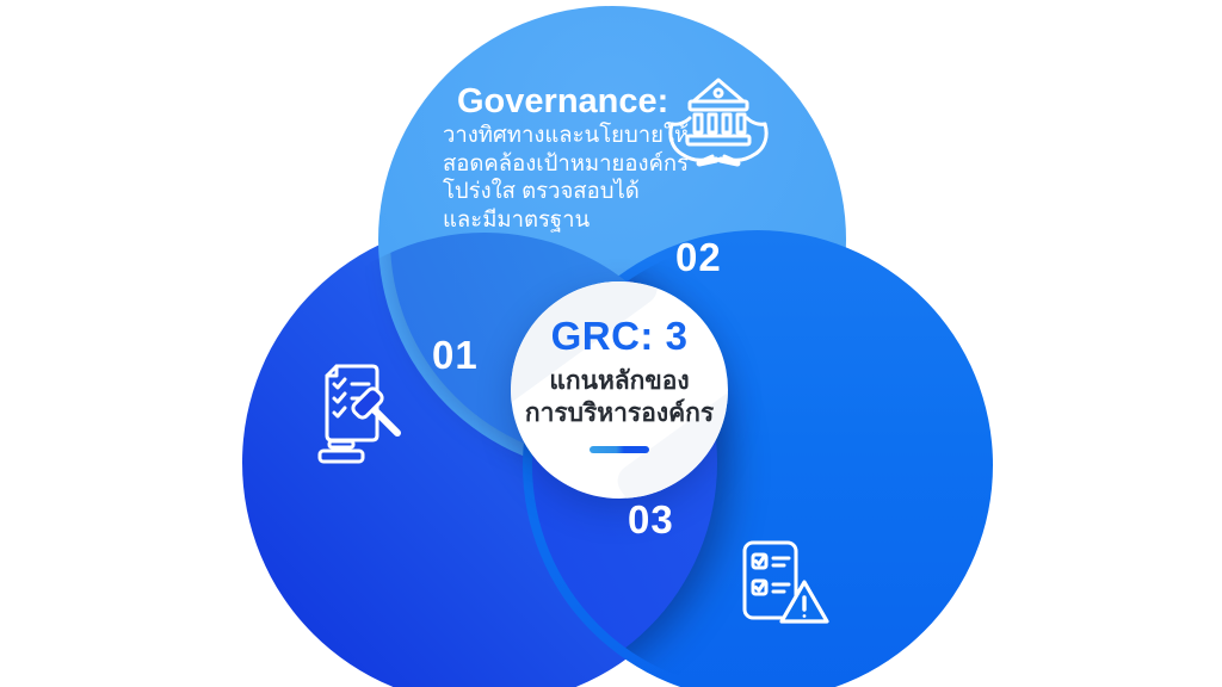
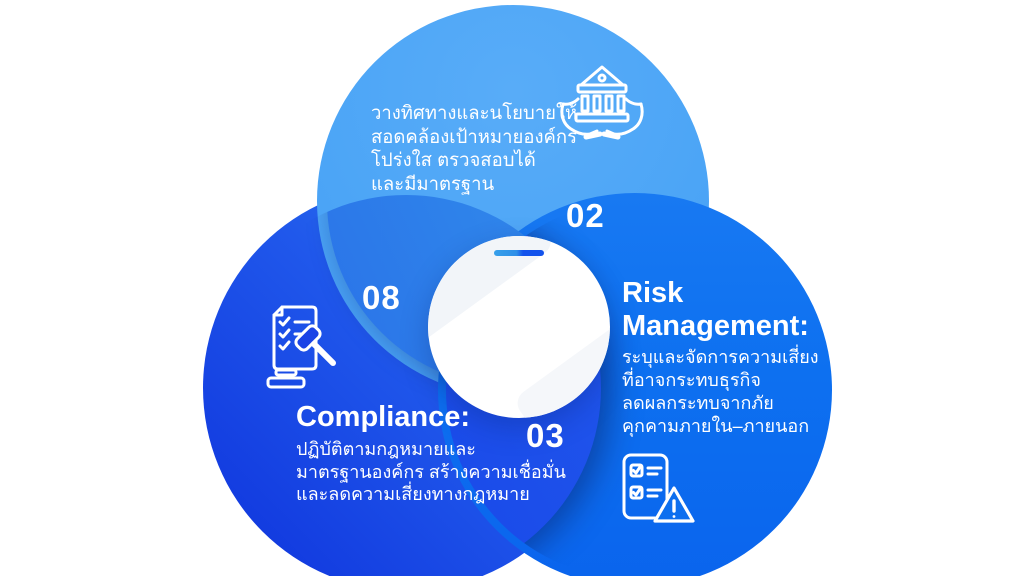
- GRC: 3
- แกนหลักของ
- การบริหารองค์กร
- Governance:
  วางทิศทางและนโยบายห้
  สอดคล้องเป้าหมายองค์กร
  โปร่งใส ตรวจสอบได้
  และมีมาตรฐาน
+ Compliance:
+ ปฏิบัติตามกฎหมายและ
+ มาตรฐานองค์กร สร้างความเชื่อมั่น
+ และลดความเสี่ยงทางกฎหมาย
+ Risk
+ Management:
+ ระบุและจัดการความเสี่ยง
+ ที่อาจกระทบธุรกิจ
+ ลดผลกระทบจากภัย
+ คุกคามภายใน–ภายนอก
- 01
+ 08
  02
  03
